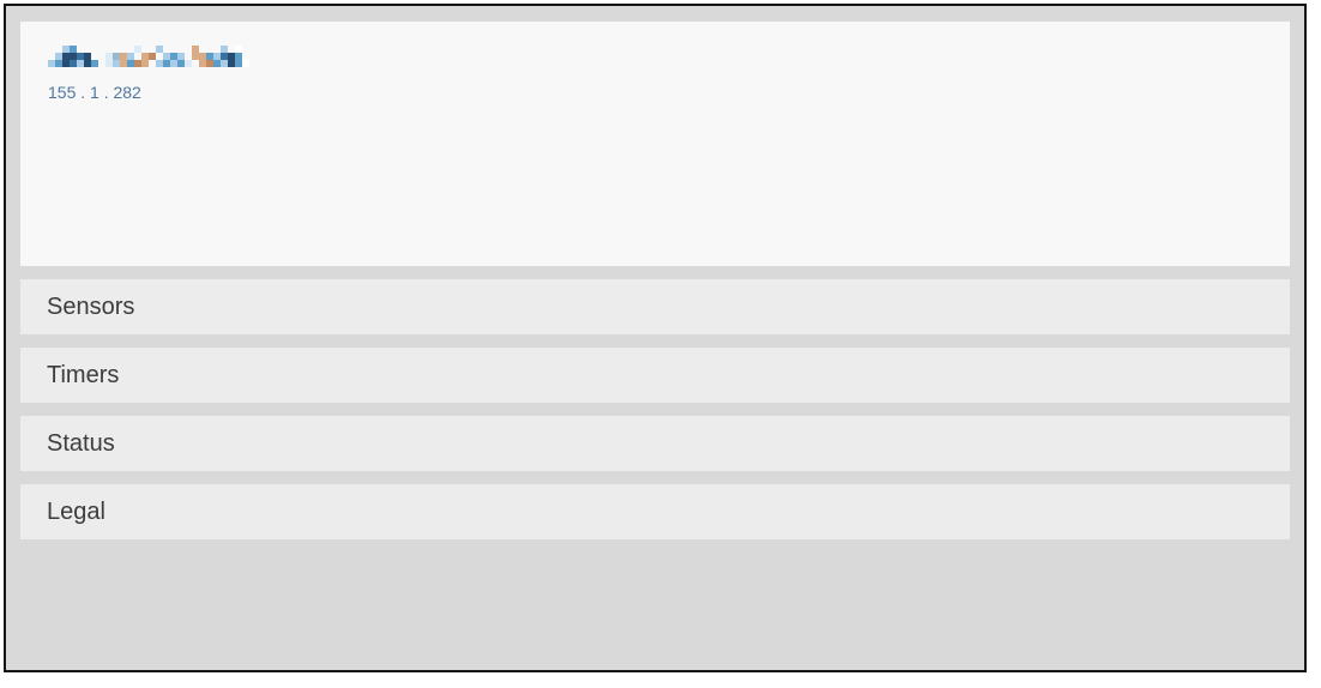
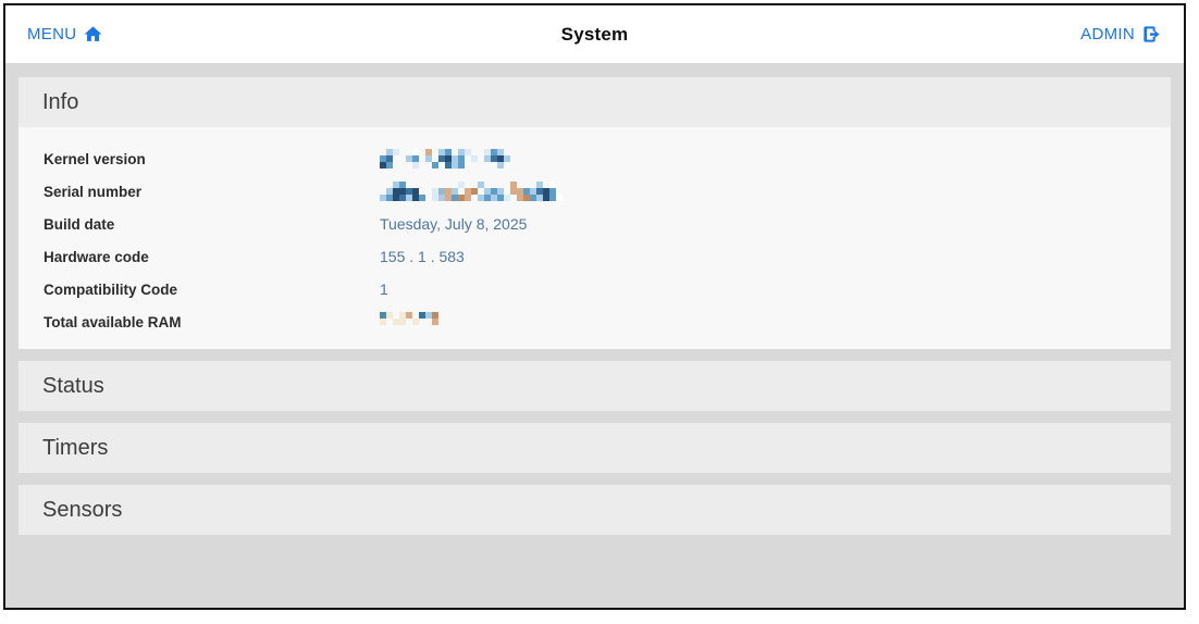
+ MENU
+ System
+ ADMIN
+ Info
+ Kernel version
+ Serial number
+ Build date
+ Tuesday, July 8, 2025
+ Hardware code
- 155 . 1 . 282
+ 155 . 1 . 583
+ Compatibility Code
+ 1
+ Total available RAM
- Sensors
+ Status
  Timers
- Status
+ Sensors
- Legal
